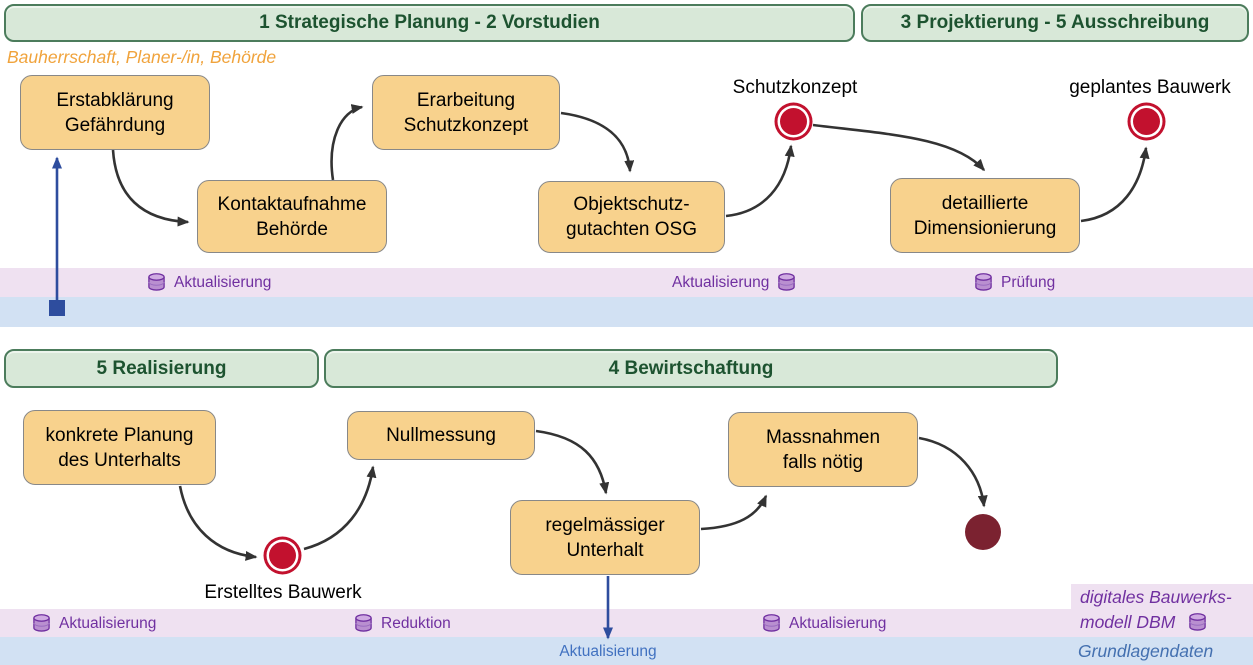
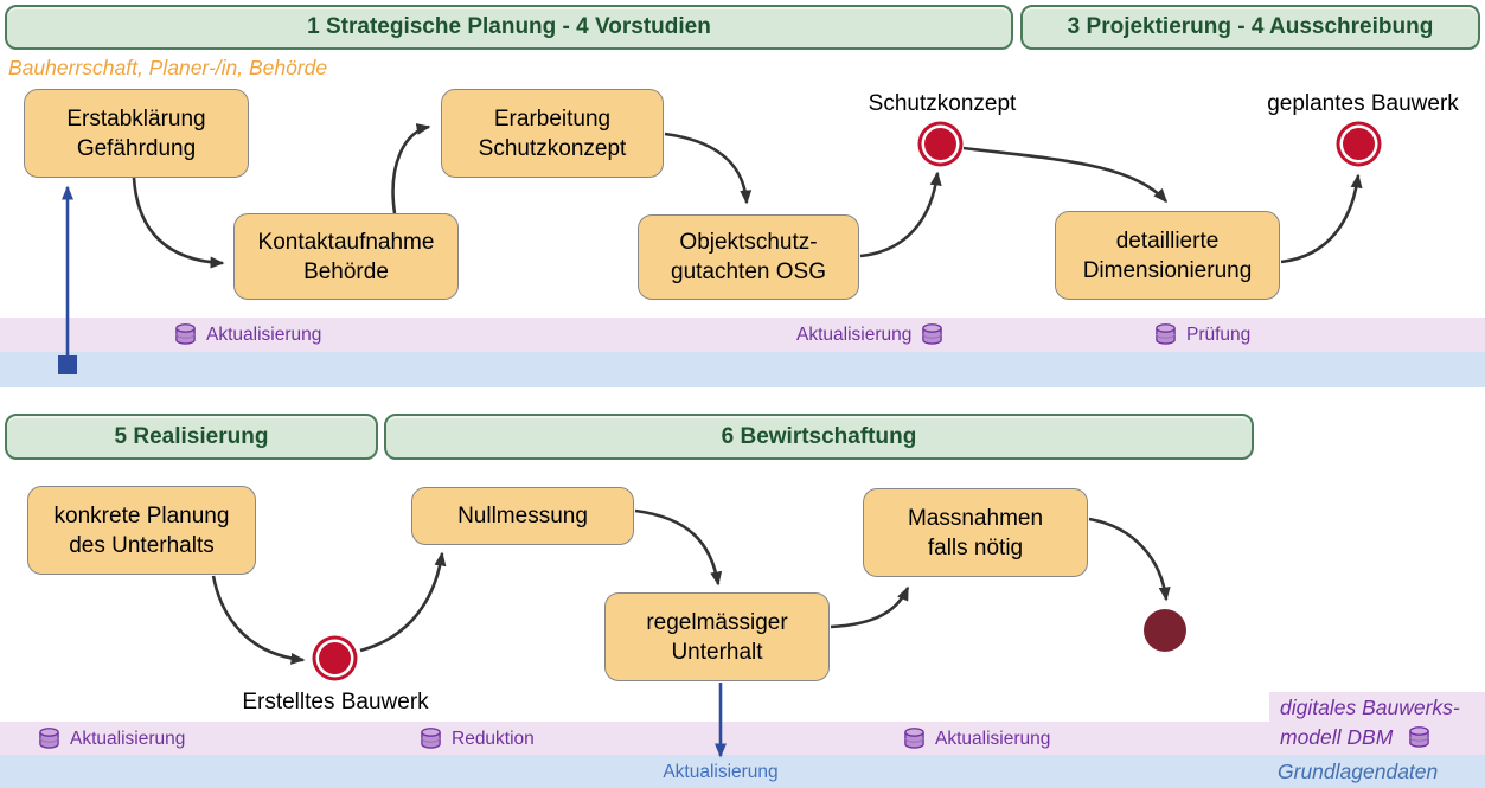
- 1 Strategische Planung - 2 Vorstudien
+ 1 Strategische Planung - 4 Vorstudien
- 3 Projektierung - 5 Ausschreibung
+ 3 Projektierung - 4 Ausschreibung
  5 Realisierung
- 4 Bewirtschaftung
+ 6 Bewirtschaftung
  Bauherrschaft, Planer-/in, Behörde
  Erstabklärung
  Gefährdung
  Kontaktaufnahme
  Behörde
  Erarbeitung
  Schutzkonzept
  Objektschutz-
  gutachten OSG
  detaillierte
  Dimensionierung
  konkrete Planung
  des Unterhalts
  Nullmessung
  regelmässiger
  Unterhalt
  Massnahmen
  falls nötig
  Schutzkonzept
  geplantes Bauwerk
  Erstelltes Bauwerk
  Aktualisierung
  Aktualisierung
  Prüfung
  Aktualisierung
  Reduktion
  Aktualisierung
  digitales Bauwerks-
  modell DBM
  Grundlagendaten
  Aktualisierung
